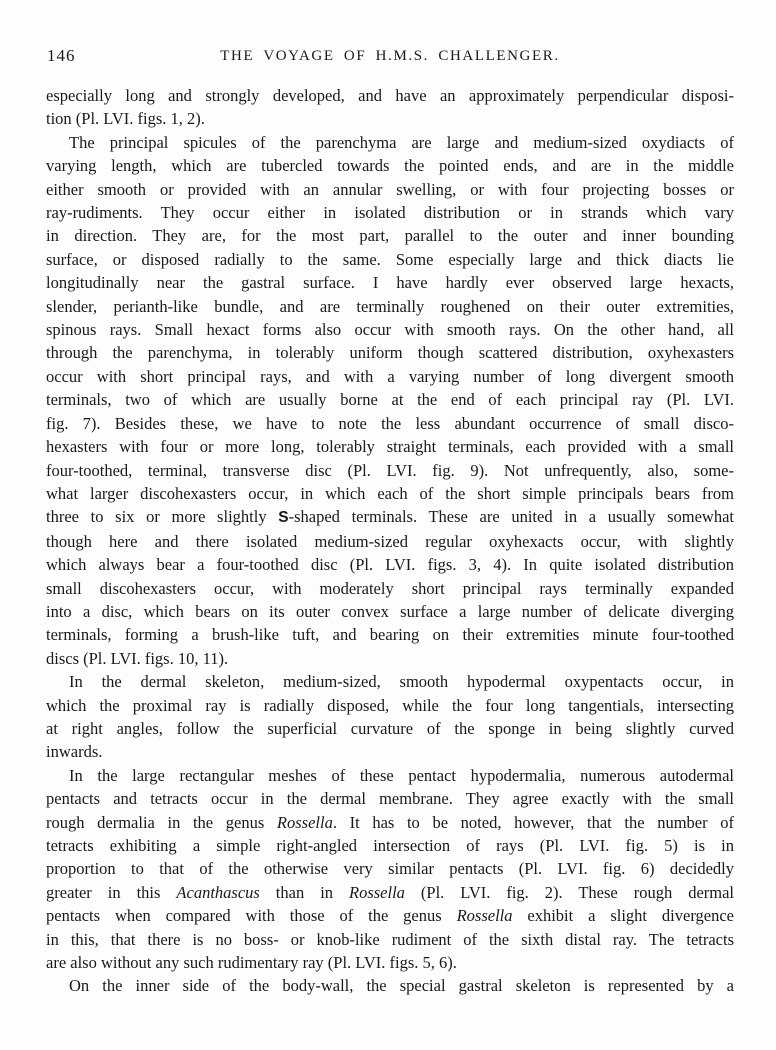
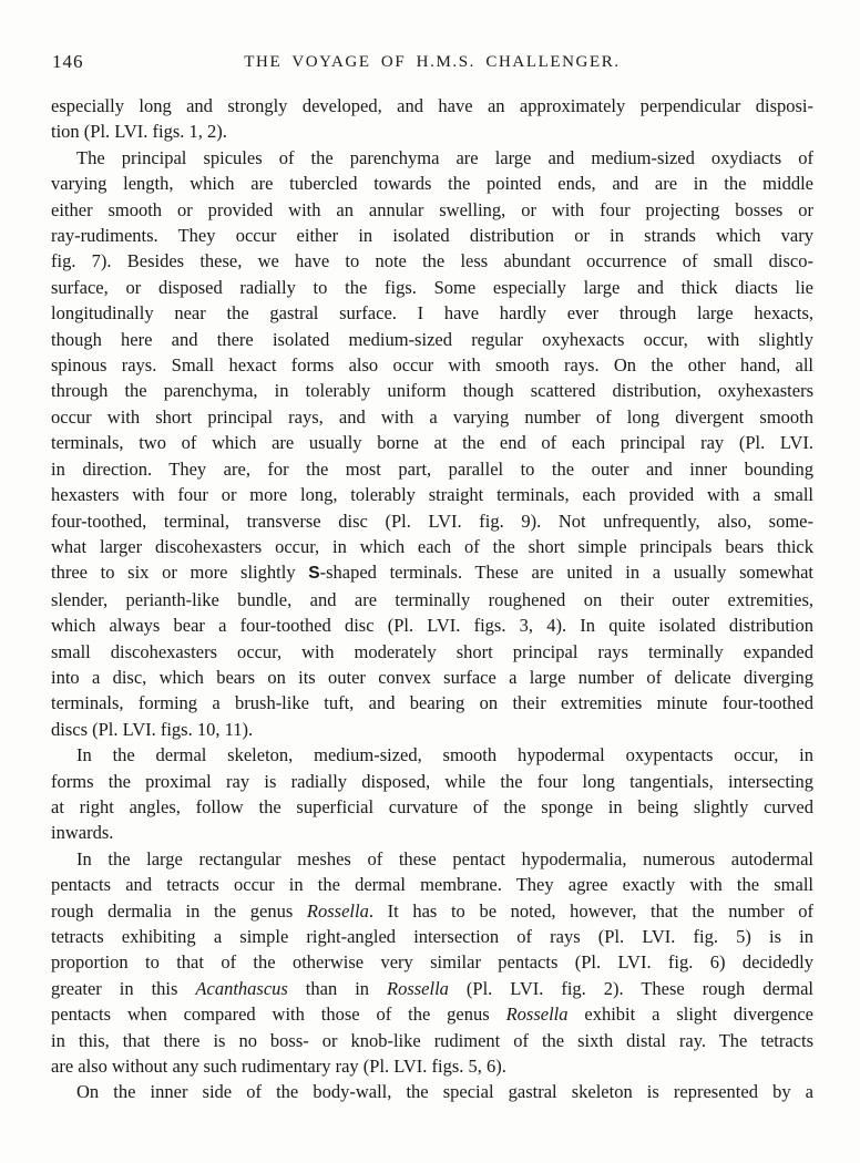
  146
  THE VOYAGE OF H.M.S. CHALLENGER.
  especially long and strongly developed, and have an approximately perpendicular disposi-
  tion (Pl. LVI. figs. 1, 2).
  The principal spicules of the parenchyma are large and medium-sized oxydiacts of
  varying length, which are tubercled towards the pointed ends, and are in the middle
  either smooth or provided with an annular swelling, or with four projecting bosses or
  ray-rudiments. They occur either in isolated distribution or in strands which vary
- in direction. They are, for the most part, parallel to the outer and inner bounding
+ fig. 7). Besides these, we have to note the less abundant occurrence of small disco-
- surface, or disposed radially to the same. Some especially large and thick diacts lie
+ surface, or disposed radially to the figs. Some especially large and thick diacts lie
- longitudinally near the gastral surface. I have hardly ever observed large hexacts,
+ longitudinally near the gastral surface. I have hardly ever through large hexacts,
- slender, perianth-like bundle, and are terminally roughened on their outer extremities,
+ though here and there isolated medium-sized regular oxyhexacts occur, with slightly
  spinous rays. Small hexact forms also occur with smooth rays. On the other hand, all
  through the parenchyma, in tolerably uniform though scattered distribution, oxyhexasters
  occur with short principal rays, and with a varying number of long divergent smooth
  terminals, two of which are usually borne at the end of each principal ray (Pl. LVI.
- fig. 7). Besides these, we have to note the less abundant occurrence of small disco-
+ in direction. They are, for the most part, parallel to the outer and inner bounding
  hexasters with four or more long, tolerably straight terminals, each provided with a small
  four-toothed, terminal, transverse disc (Pl. LVI. fig. 9). Not unfrequently, also, some-
- what larger discohexasters occur, in which each of the short simple principals bears from
+ what larger discohexasters occur, in which each of the short simple principals bears thick
  three to six or more slightly S-shaped terminals. These are united in a usually somewhat
- though here and there isolated medium-sized regular oxyhexacts occur, with slightly
+ slender, perianth-like bundle, and are terminally roughened on their outer extremities,
  which always bear a four-toothed disc (Pl. LVI. figs. 3, 4). In quite isolated distribution
  small discohexasters occur, with moderately short principal rays terminally expanded
  into a disc, which bears on its outer convex surface a large number of delicate diverging
  terminals, forming a brush-like tuft, and bearing on their extremities minute four-toothed
  discs (Pl. LVI. figs. 10, 11).
  In the dermal skeleton, medium-sized, smooth hypodermal oxypentacts occur, in
- which the proximal ray is radially disposed, while the four long tangentials, intersecting
+ forms the proximal ray is radially disposed, while the four long tangentials, intersecting
  at right angles, follow the superficial curvature of the sponge in being slightly curved
  inwards.
  In the large rectangular meshes of these pentact hypodermalia, numerous autodermal
  pentacts and tetracts occur in the dermal membrane. They agree exactly with the small
  rough dermalia in the genus Rossella. It has to be noted, however, that the number of
  tetracts exhibiting a simple right-angled intersection of rays (Pl. LVI. fig. 5) is in
  proportion to that of the otherwise very similar pentacts (Pl. LVI. fig. 6) decidedly
  greater in this Acanthascus than in Rossella (Pl. LVI. fig. 2). These rough dermal
  pentacts when compared with those of the genus Rossella exhibit a slight divergence
  in this, that there is no boss- or knob-like rudiment of the sixth distal ray. The tetracts
  are also without any such rudimentary ray (Pl. LVI. figs. 5, 6).
  On the inner side of the body-wall, the special gastral skeleton is represented by a
